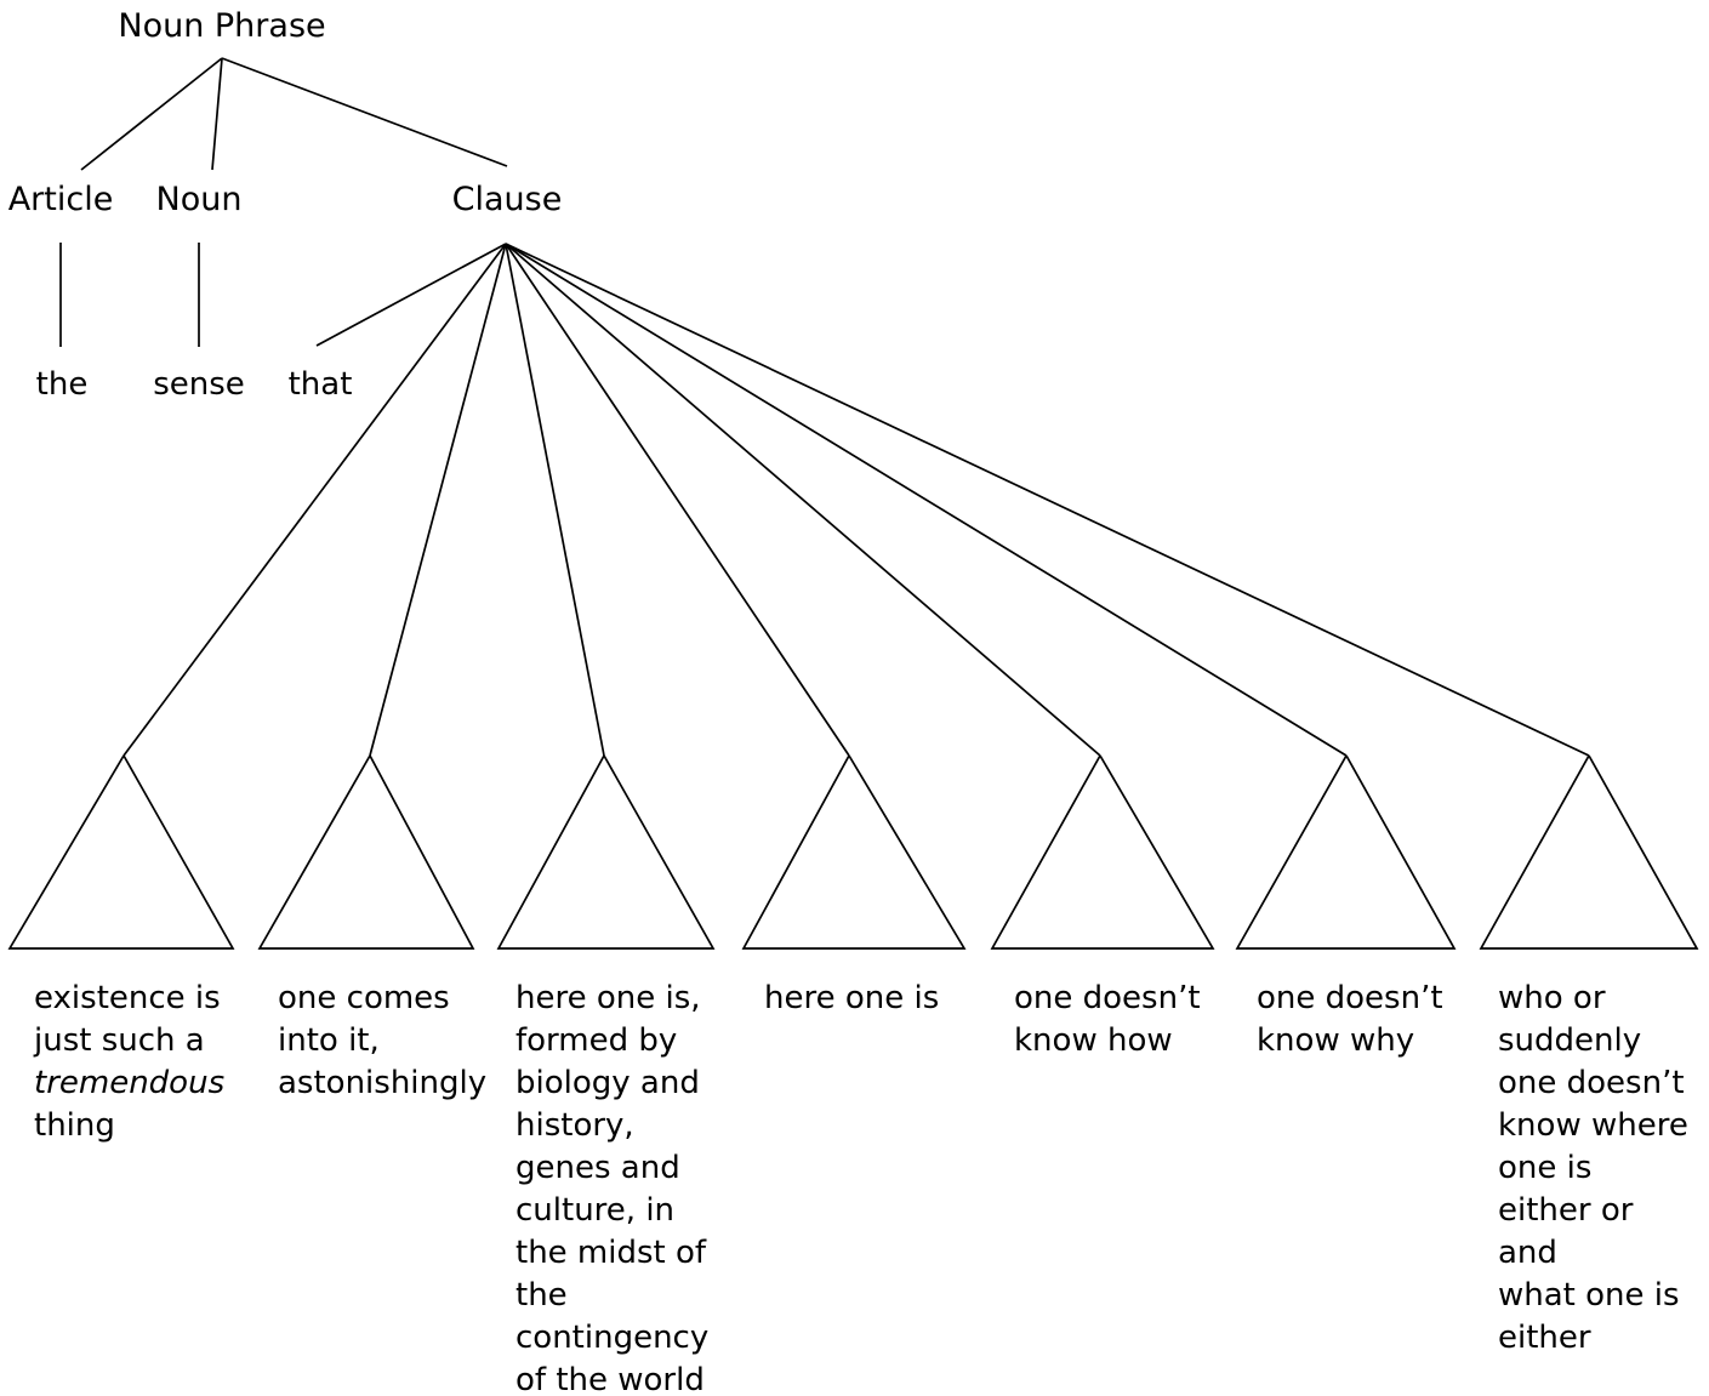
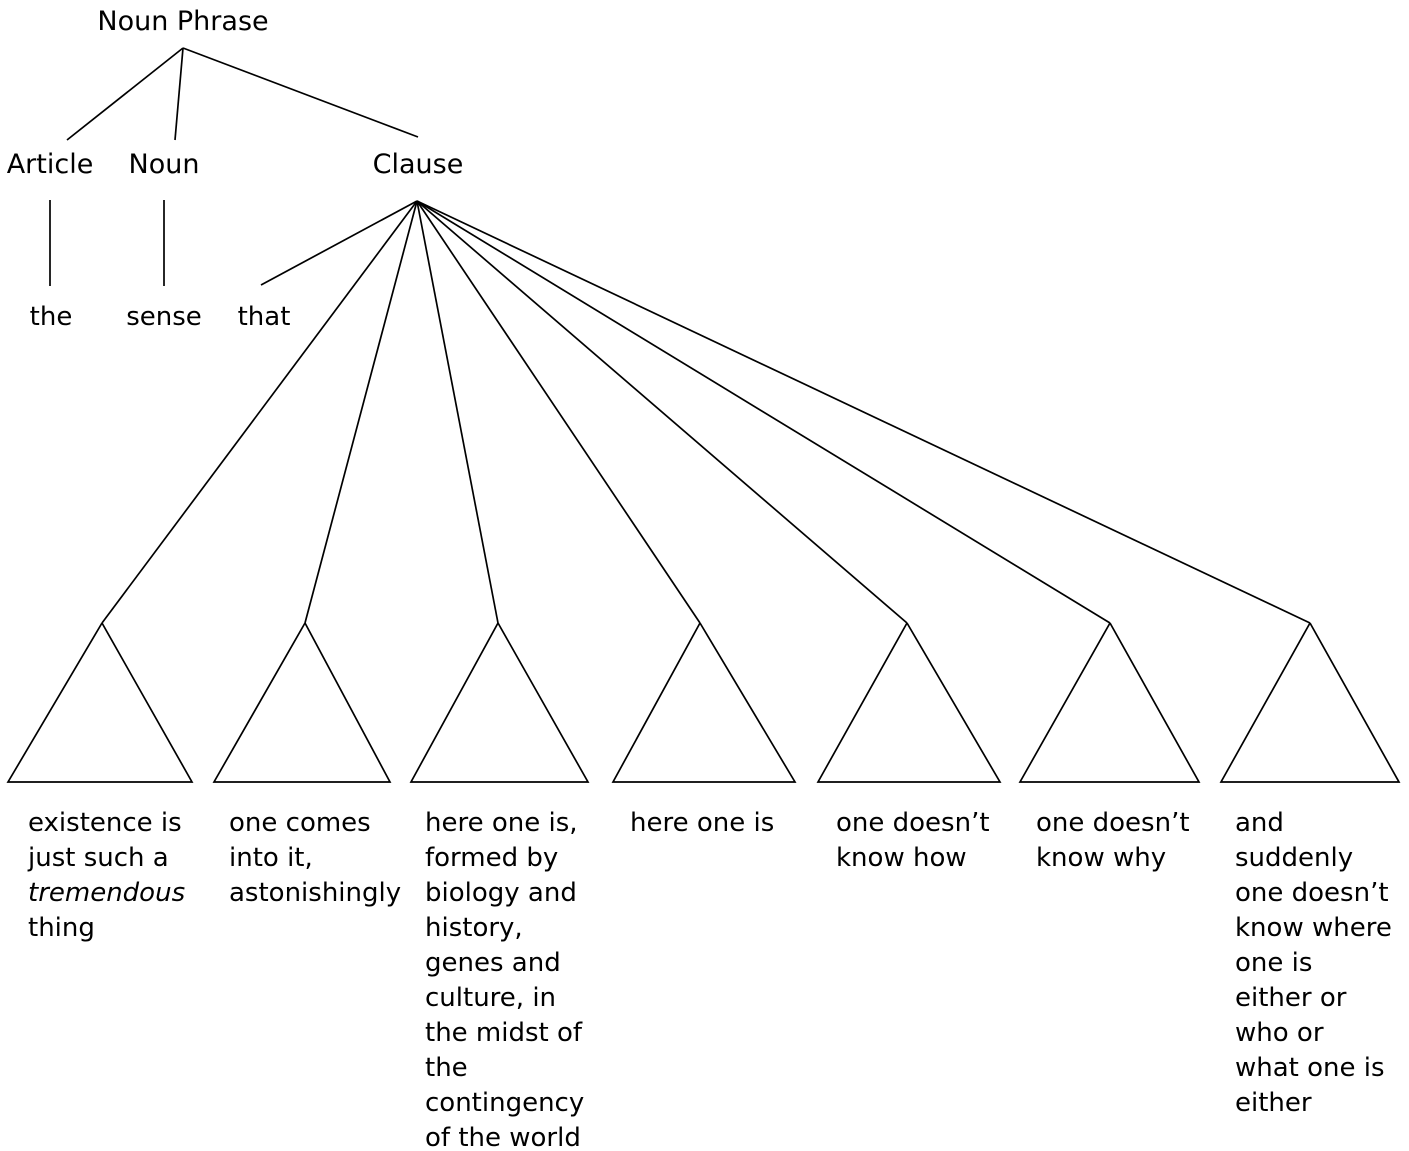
  Noun Phrase
  Article
  Noun
  Clause
  the
  sense
  that
  existence is
  just such a
  tremendous
  thing
  one comes
  into it,
  astonishingly
  here one is,
  formed by
  biology and
  history,
  genes and
  culture, in
  the midst of
  the
  contingency
  of the world
  here one is
  one doesn’t
  know how
  one doesn’t
  know why
- who or
+ and
  suddenly
  one doesn’t
  know where
  one is
  either or
- and
+ who or
  what one is
  either
